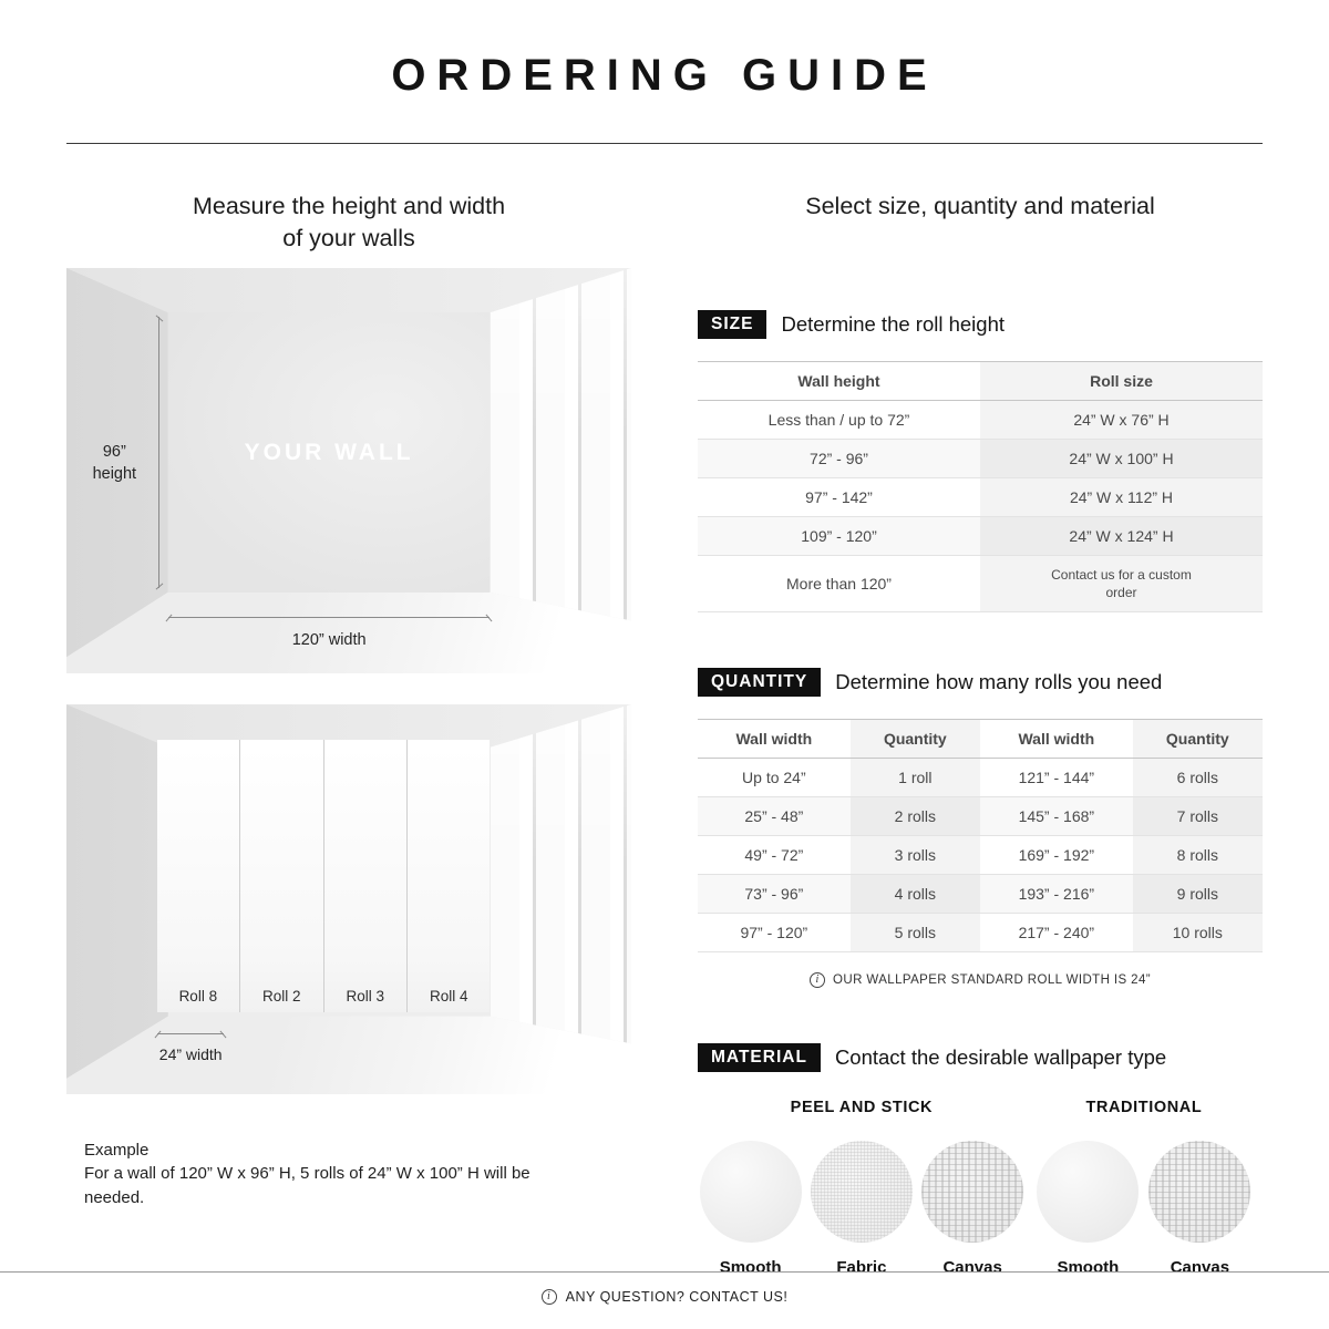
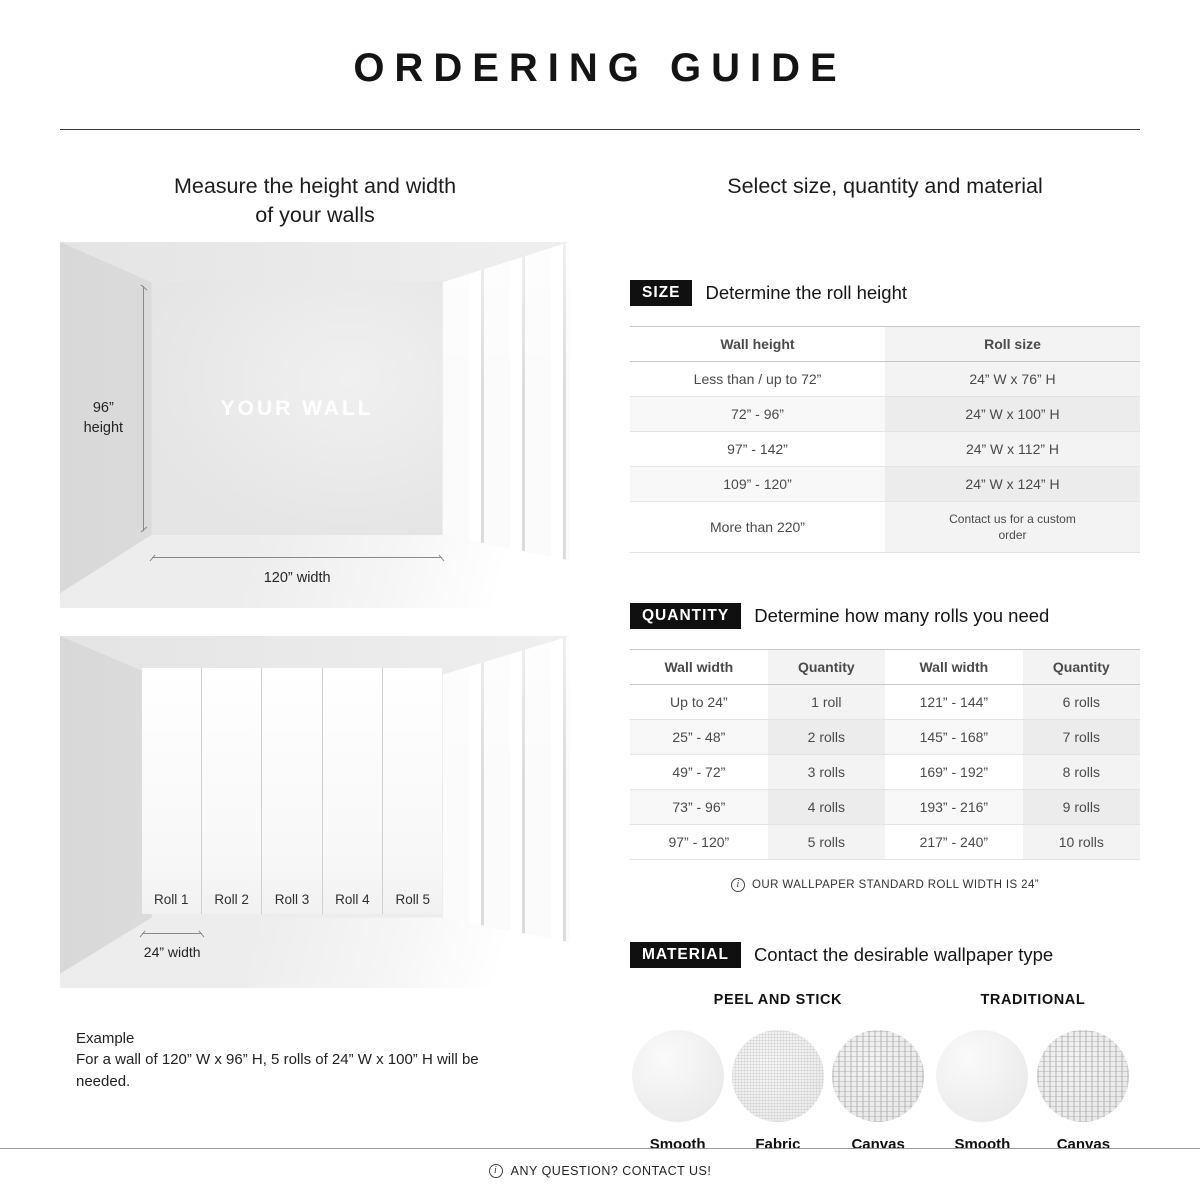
  ORDERING GUIDE
  Measure the height and width
  of your walls
  96”
  height
  120” width
- Roll 8
+ Roll 1
  Roll 2
  Roll 3
  Roll 4
+ Roll 5
  24” width
  Example
  For a wall of 120” W x 96” H, 5 rolls of 24” W x 100” H will be needed.
  Select size, quantity and material
  SIZE
  Determine the roll height
  Wall height
  Roll size
  Less than / up to 72”
  24” W x 76” H
  72” - 96”
  24” W x 100” H
  97” - 142”
  24” W x 112” H
  109” - 120”
  24” W x 124” H
- More than 120”
+ More than 220”
  Contact us for a custom order
  QUANTITY
  Determine how many rolls you need
  Wall width
  Quantity
  Wall width
  Quantity
  Up to 24”
  1 roll
  121” - 144”
  6 rolls
  25” - 48”
  2 rolls
  145” - 168”
  7 rolls
  49” - 72”
  3 rolls
  169” - 192”
  8 rolls
  73” - 96”
  4 rolls
  193” - 216”
  9 rolls
  97” - 120”
  5 rolls
  217” - 240”
  10 rolls
  OUR WALLPAPER STANDARD ROLL WIDTH IS 24”
  MATERIAL
  Contact the desirable wallpaper type
  PEEL AND STICK
  Smooth
  Fabric
  Canvas
  TRADITIONAL
  Smooth
  Canvas
  ANY QUESTION? CONTACT US!
